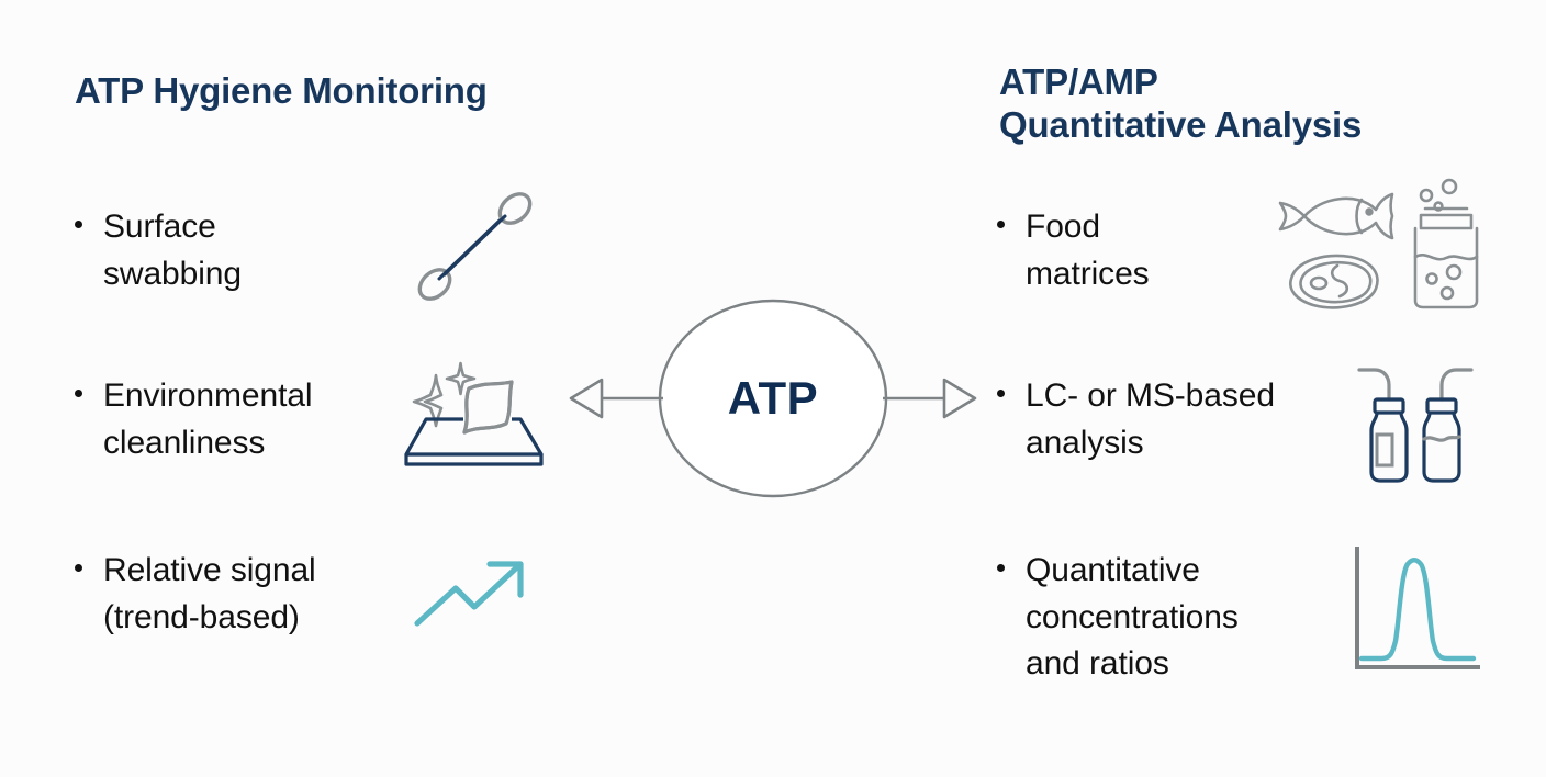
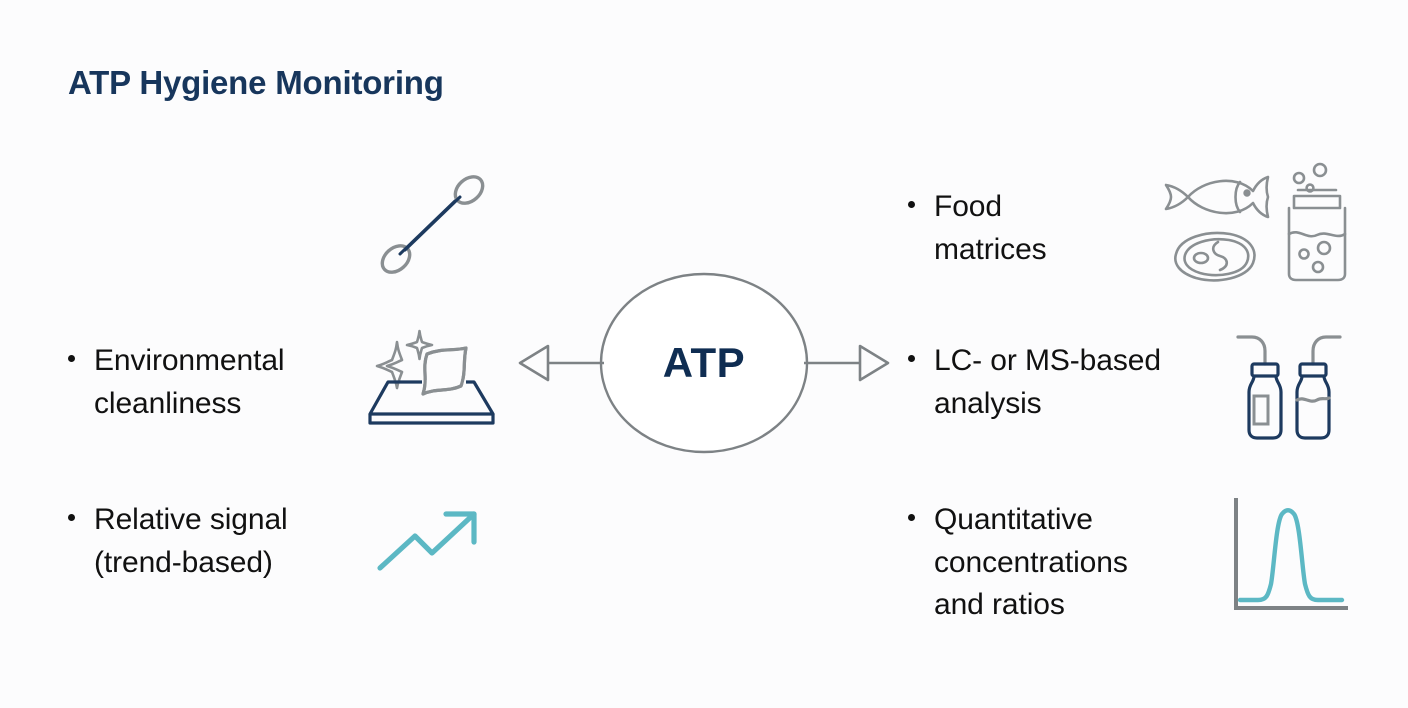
  ATP Hygiene Monitoring
- ATP/AMP
- Quantitative Analysis
- Surface
- swabbing
  Environmental
  cleanliness
  Relative signal
  (trend-based)
  Food
  matrices
  LC- or MS-based
  analysis
  Quantitative
  concentrations
  and ratios
  ATP
